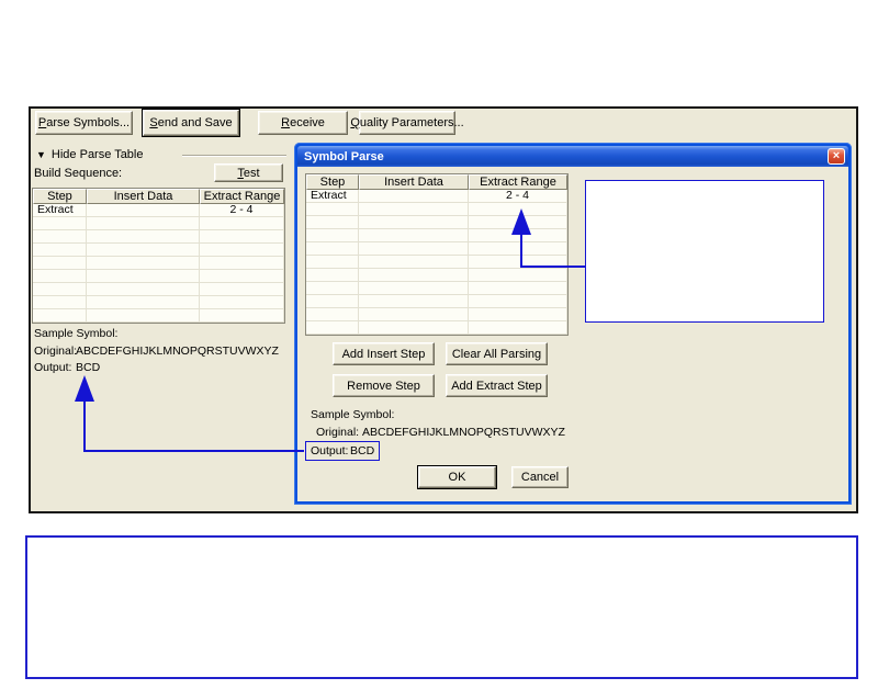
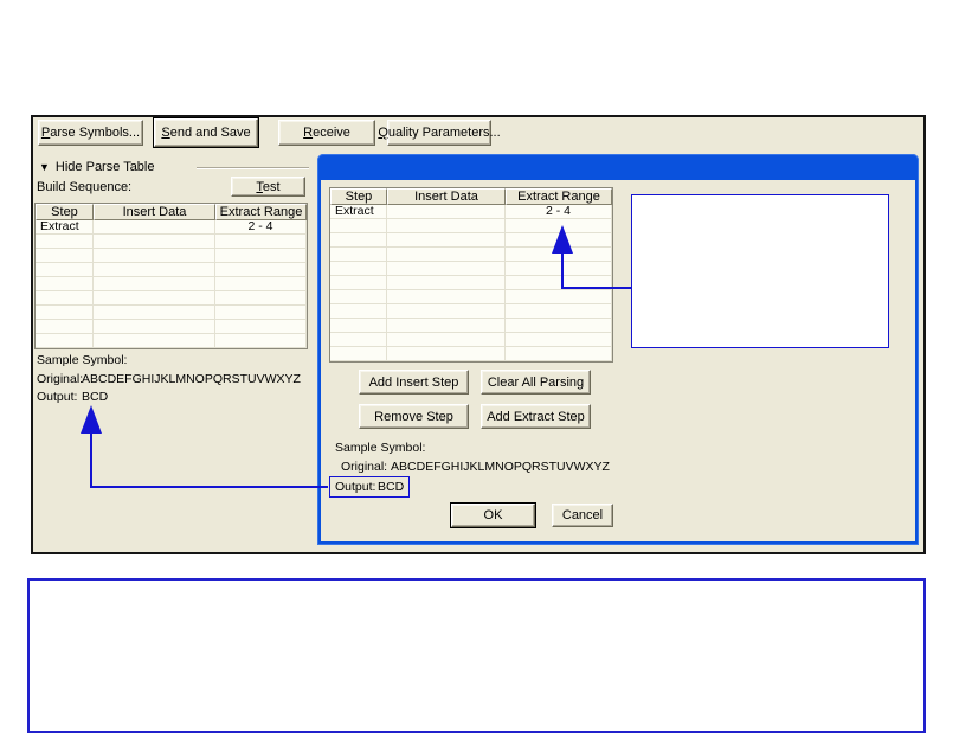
  Parse Symbols...
  Send and Save
  Receive
  Quality Parameters...
  ▼
  Hide Parse Table
  Build Sequence:
  Test
  Step	Insert Data	Extract Range
  Extract		2 - 4
  Sample Symbol:
  Original:ABCDEFGHIJKLMNOPQRSTUVWXYZ
  Output: BCD
- Symbol Parse
- ×
  Step	Insert Data	Extract Range
  Extract		2 - 4
  Add Insert Step
  Clear All Parsing
  Remove Step
  Add Extract Step
  Sample Symbol:
  Original: ABCDEFGHIJKLMNOPQRSTUVWXYZ
  Output:
  BCD
  OK
  Cancel
